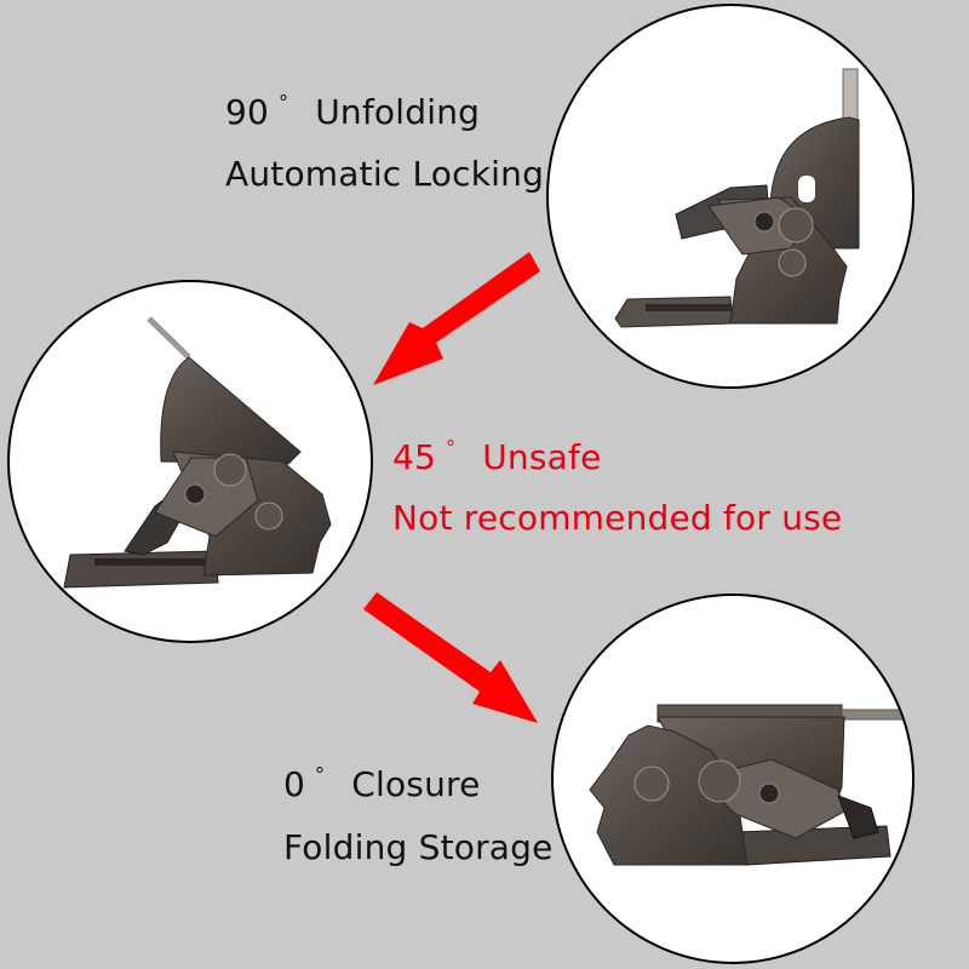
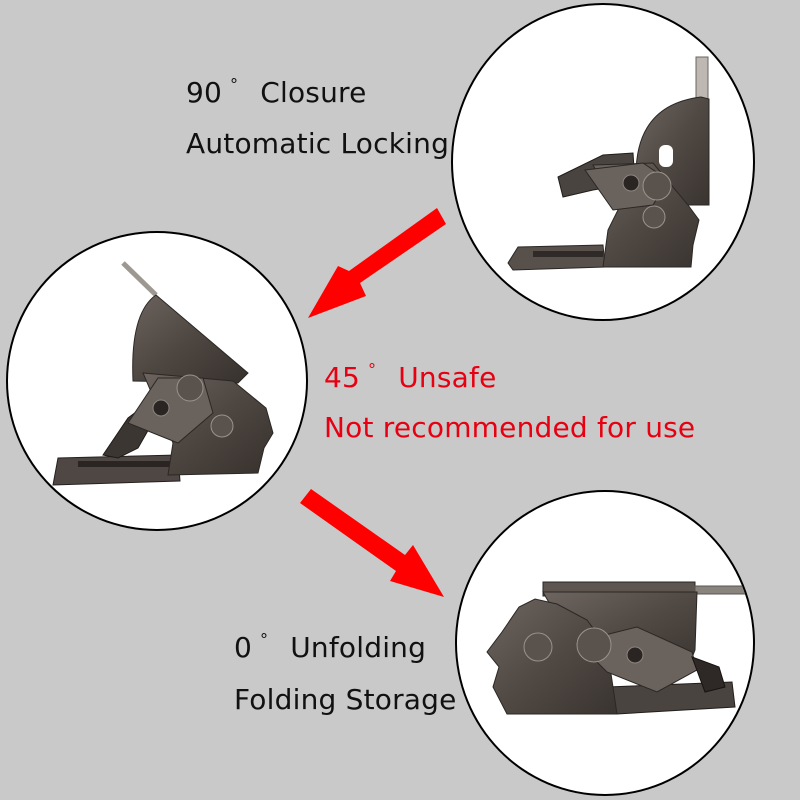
- 90 ° Unfolding
+ 90 ° Closure
  Automatic Locking
  45 ° Unsafe
  Not recommended for use
- 0 ° Closure
+ 0 ° Unfolding
  Folding Storage
